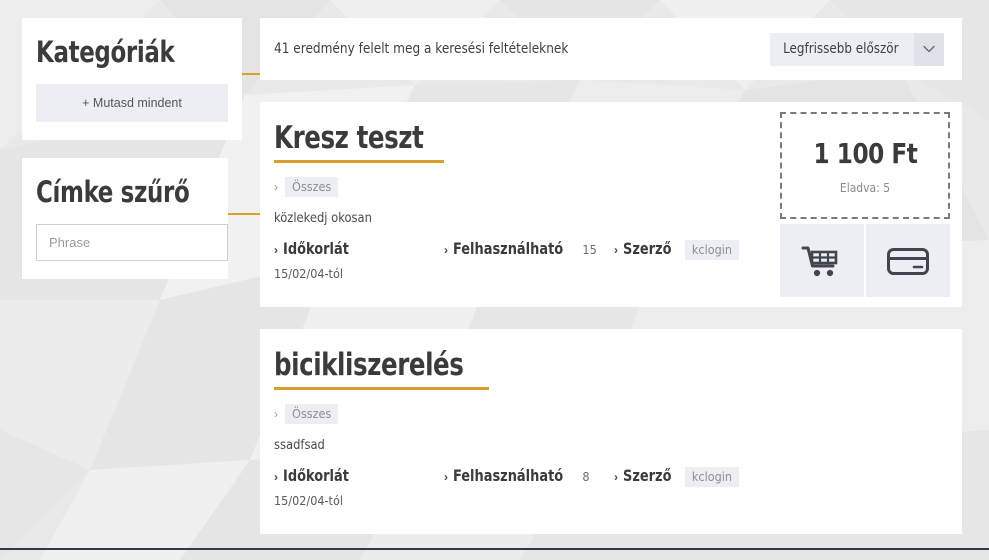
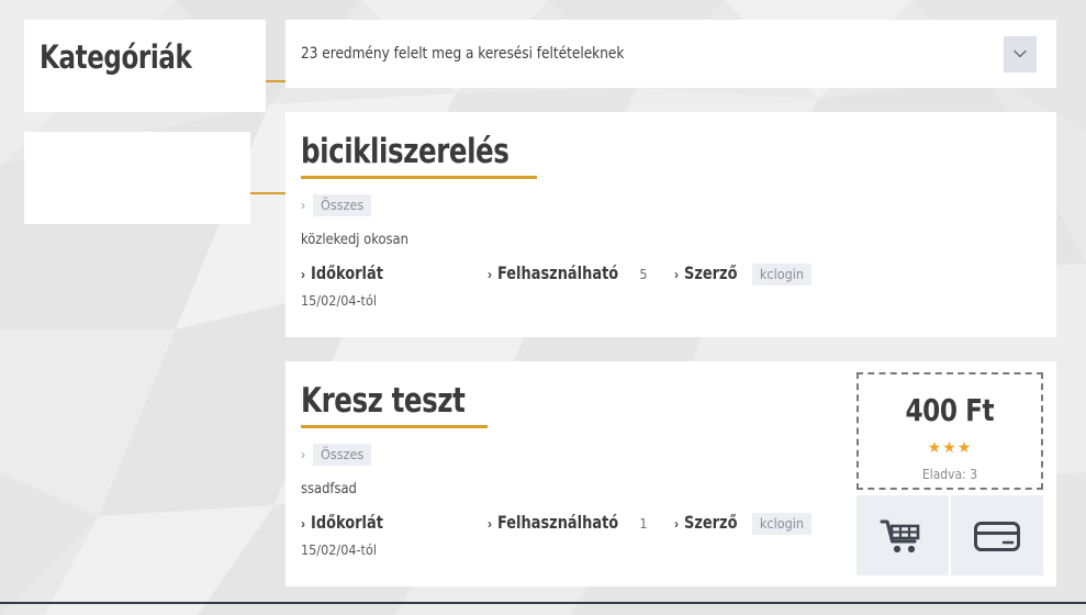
  Kategóriák
- + Mutasd mindent
- Címke szűrő
- Phrase
- 41 eredmény felelt meg a keresési feltételeknek
+ 23 eredmény felelt meg a keresési feltételeknek
- Legfrissebb először
- Kresz teszt
+ bicikliszerelés
  ›
  Összes
  közlekedj okosan
  ›
  Időkorlát
  15/02/04-tól
  ›
  Felhasználható
- 15
+ 5
  ›
  Szerző
  kclogin
- 1 100 Ft
- Eladva: 5
- bicikliszerelés
+ Kresz teszt
  ›
  Összes
  ssadfsad
  ›
  Időkorlát
  15/02/04-tól
  ›
  Felhasználható
- 8
+ 1
  ›
  Szerző
  kclogin
+ 400 Ft
+ ★★★
+ Eladva: 3
